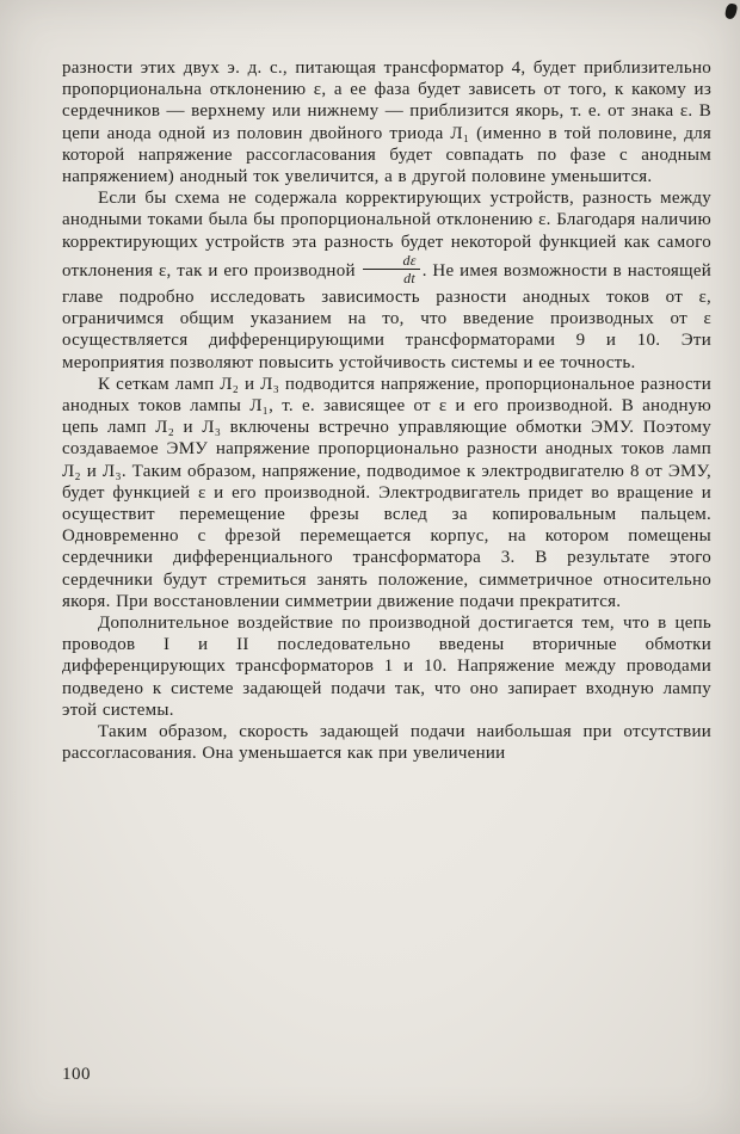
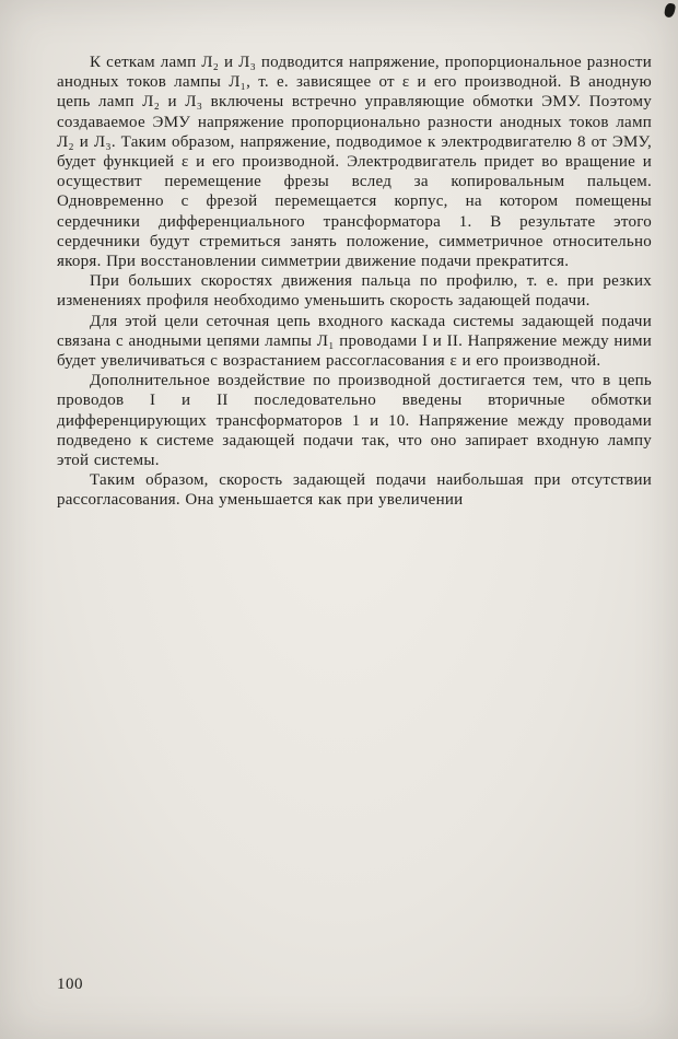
- разности этих двух э. д. с., питающая трансформатор 4, будет приблизительно пропорциональна отклонению ε, а ее фаза будет зависеть от того, к какому из сердечников — верхнему или нижнему — приблизится якорь, т. е. от знака ε. В цепи анода одной из половин двойного триода Л₁ (именно в той половине, для которой напряжение рассогласования будет совпадать по фазе с анодным напряжением) анодный ток увеличится, а в другой половине уменьшится.
- Если бы схема не содержала корректирующих устройств, разность между анодными токами была бы пропорциональной отклонению ε. Благодаря наличию корректирующих устройств эта разность будет некоторой функцией как самого отклонения ε, так и его производной
- dε
- dt
- . Не имея возможности в настоящей главе подробно исследовать зависимость разности анодных токов от ε, ограничимся общим указанием на то, что введение производных от ε осуществляется дифференцирующими трансформаторами 9 и 10. Эти мероприятия позволяют повысить устойчивость системы и ее точность.
- К сеткам ламп Л₂ и Л₃ подводится напряжение, пропорциональное разности анодных токов лампы Л₁, т. е. зависящее от ε и его производной. В анодную цепь ламп Л₂ и Л₃ включены встречно управляющие обмотки ЭМУ. Поэтому создаваемое ЭМУ напряжение пропорционально разности анодных токов ламп Л₂ и Л₃. Таким образом, напряжение, подводимое к электродвигателю 8 от ЭМУ, будет функцией ε и его производной. Электродвигатель придет во вращение и осуществит перемещение фрезы вслед за копировальным пальцем. Одновременно с фрезой перемещается корпус, на котором помещены сердечники дифференциального трансформатора 3. В результате этого сердечники будут стремиться занять положение, симметричное относительно якоря. При восстановлении симметрии движение подачи прекратится.
+ К сеткам ламп Л₂ и Л₃ подводится напряжение, пропорциональное разности анодных токов лампы Л₁, т. е. зависящее от ε и его производной. В анодную цепь ламп Л₂ и Л₃ включены встречно управляющие обмотки ЭМУ. Поэтому создаваемое ЭМУ напряжение пропорционально разности анодных токов ламп Л₂ и Л₃. Таким образом, напряжение, подводимое к электродвигателю 8 от ЭМУ, будет функцией ε и его производной. Электродвигатель придет во вращение и осуществит перемещение фрезы вслед за копировальным пальцем. Одновременно с фрезой перемещается корпус, на котором помещены сердечники дифференциального трансформатора 1. В результате этого сердечники будут стремиться занять положение, симметричное относительно якоря. При восстановлении симметрии движение подачи прекратится.
+ При больших скоростях движения пальца по профилю, т. е. при резких изменениях профиля необходимо уменьшить скорость задающей подачи.
+ Для этой цели сеточная цепь входного каскада системы задающей подачи связана с анодными цепями лампы Л₁ проводами I и II. Напряжение между ними будет увеличиваться с возрастанием рассогласования ε и его производной.
  Дополнительное воздействие по производной достигается тем, что в цепь проводов I и II последовательно введены вторичные обмотки дифференцирующих трансформаторов 1 и 10. Напряжение между проводами подведено к системе задающей подачи так, что оно запирает входную лампу этой системы.
  Таким образом, скорость задающей подачи наибольшая при отсутствии рассогласования. Она уменьшается как при увеличении
  100
